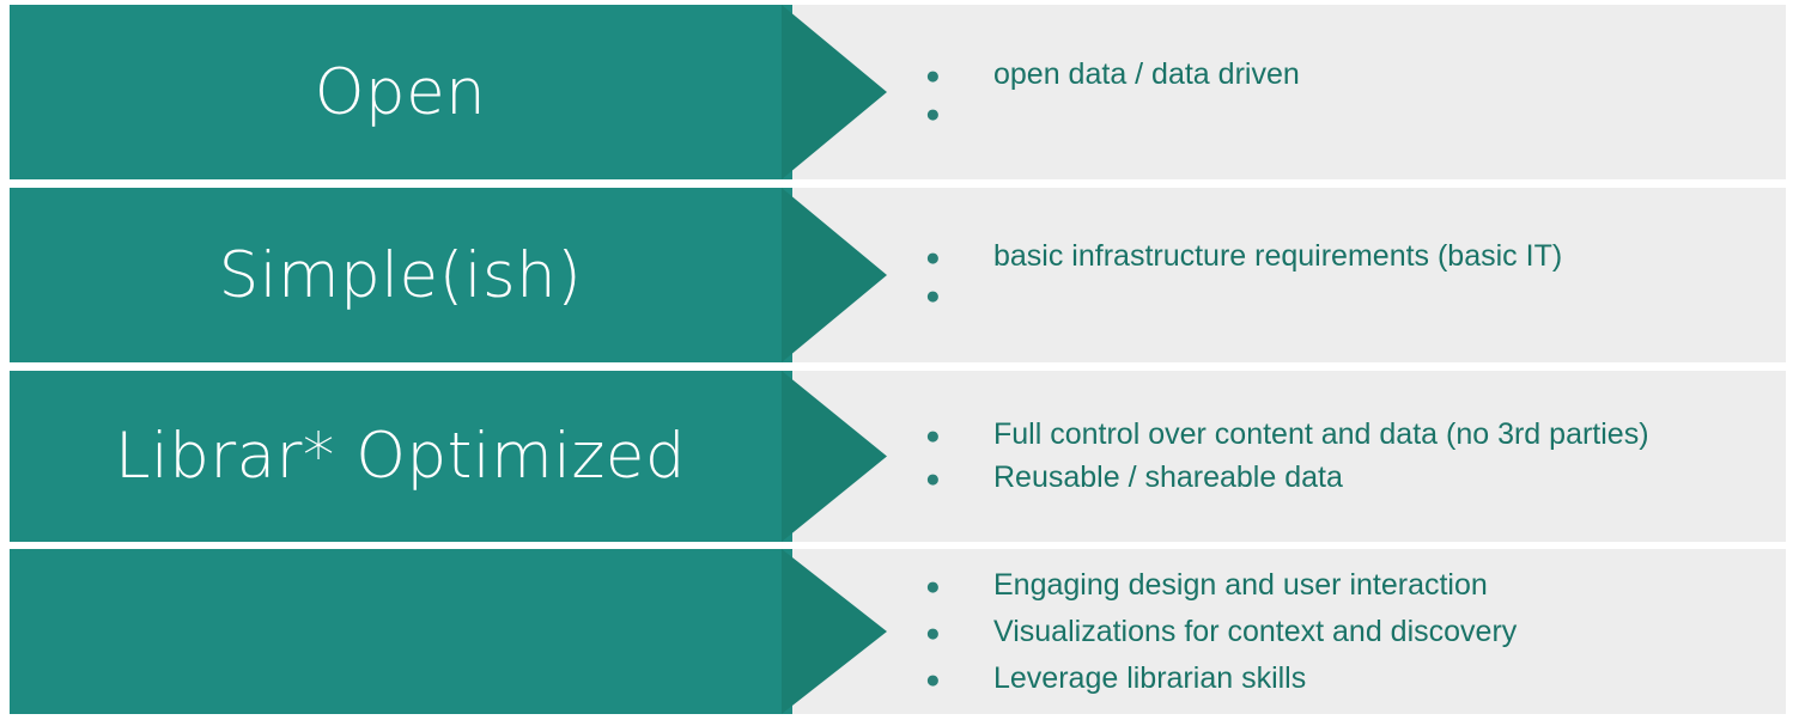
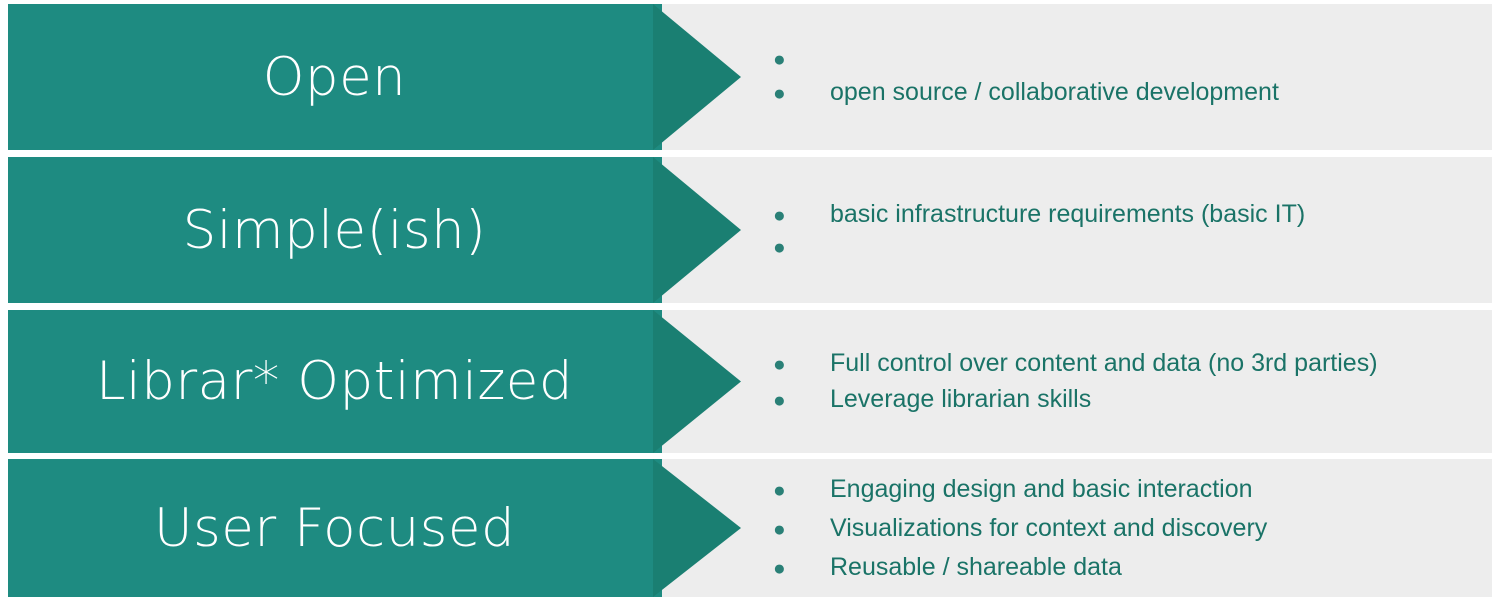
  Open
  ●
- open data / data driven
  ●
+ open source / collaborative development
  Simple(ish)
  ●
  basic infrastructure requirements (basic IT)
  ●
  Librar* Optimized
  ●
  Full control over content and data (no 3rd parties)
  ●
- Reusable / shareable data
+ Leverage librarian skills
+ User Focused
  ●
- Engaging design and user interaction
+ Engaging design and basic interaction
  ●
  Visualizations for context and discovery
  ●
- Leverage librarian skills
+ Reusable / shareable data
